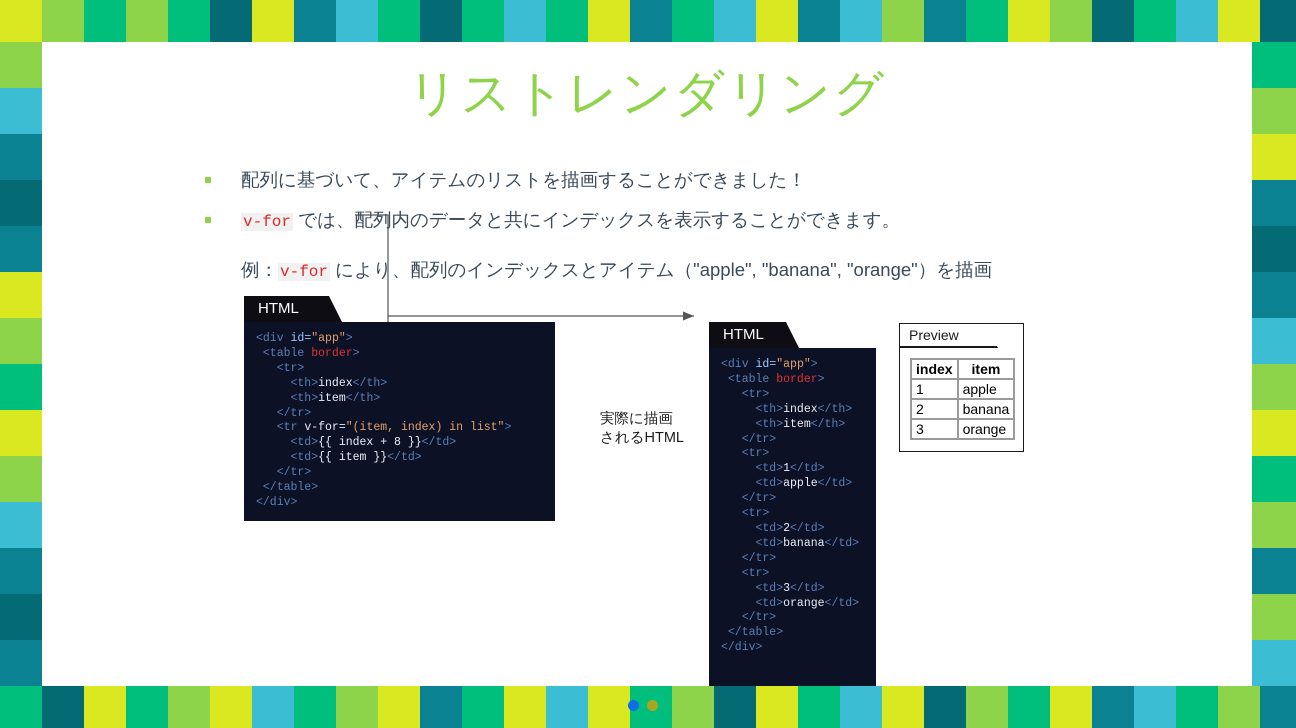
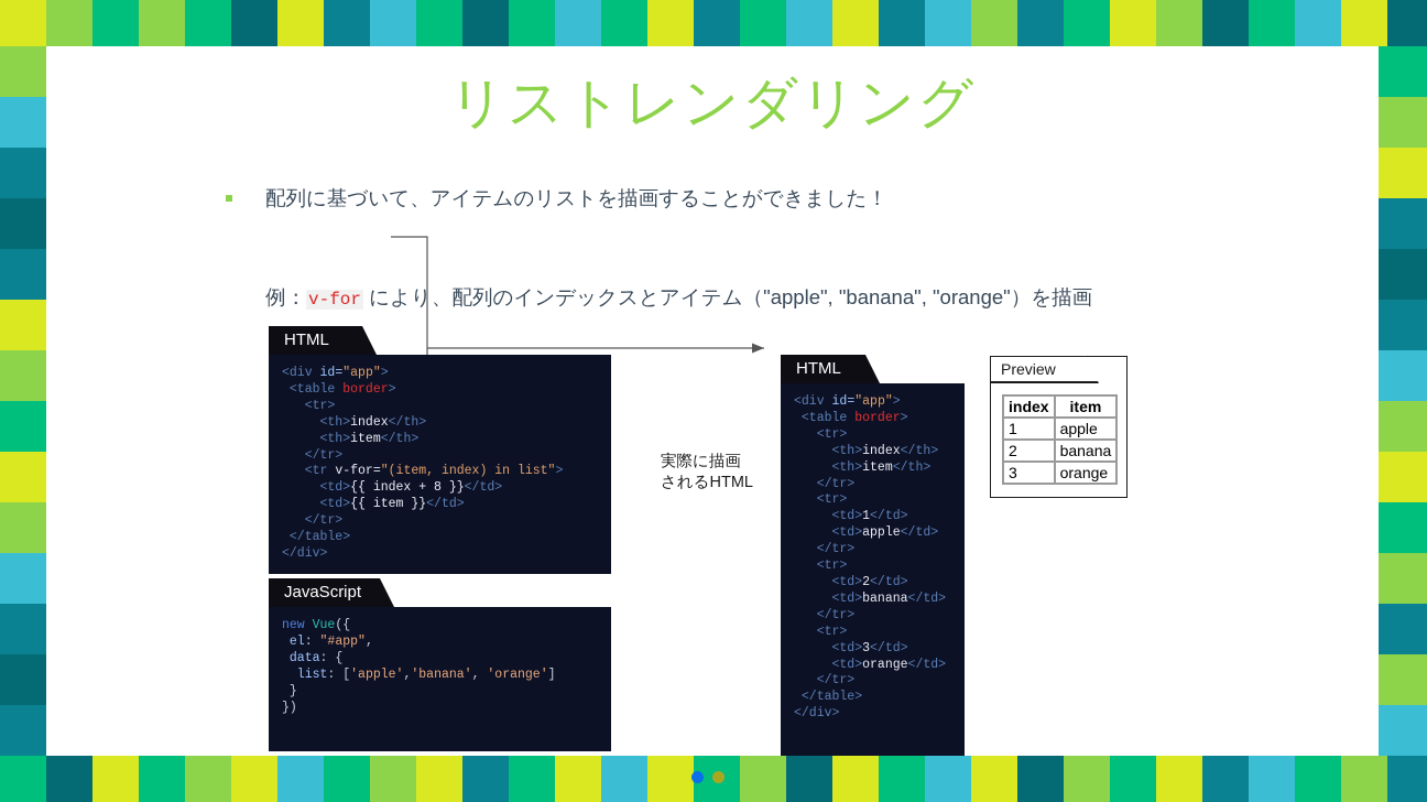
  リストレンダリング
  配列に基づいて、アイテムのリストを描画することができました！
- v-for では、配列内のデータと共にインデックスを表示することができます。
  例：v-for により、配列のインデックスとアイテム（"apple", "banana", "orange"）を描画
  実際に描画
  されるHTML
  HTML
  <div id="app"> <table border> <tr> <th>index</th> <th>item</th> </tr> <tr v-for="(item, index) in list"> <td>{{ index + 8 }}</td> <td>{{ item }}</td> </tr> </table> </div>
+ JavaScript
+ new Vue({ el: "#app", data: { list: ['apple','banana', 'orange'] } })
  HTML
  <div id="app"> <table border> <tr> <th>index</th> <th>item</th> </tr> <tr> <td>1</td> <td>apple</td> </tr> <tr> <td>2</td> <td>banana</td> </tr> <tr> <td>3</td> <td>orange</td> </tr> </table> </div>
  index	item
  1	apple
  2	banana
  3	orange
  Preview
